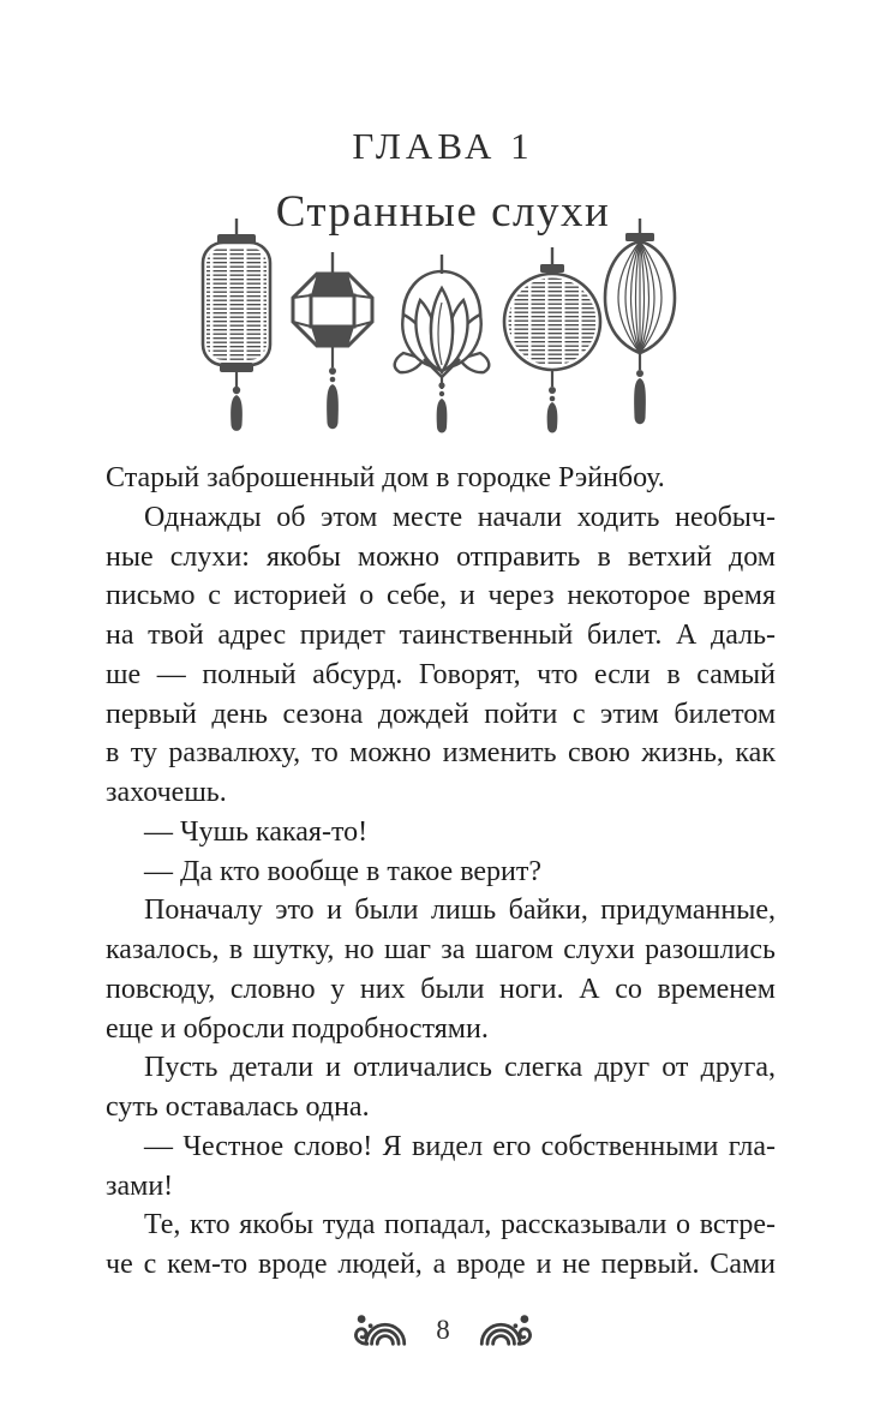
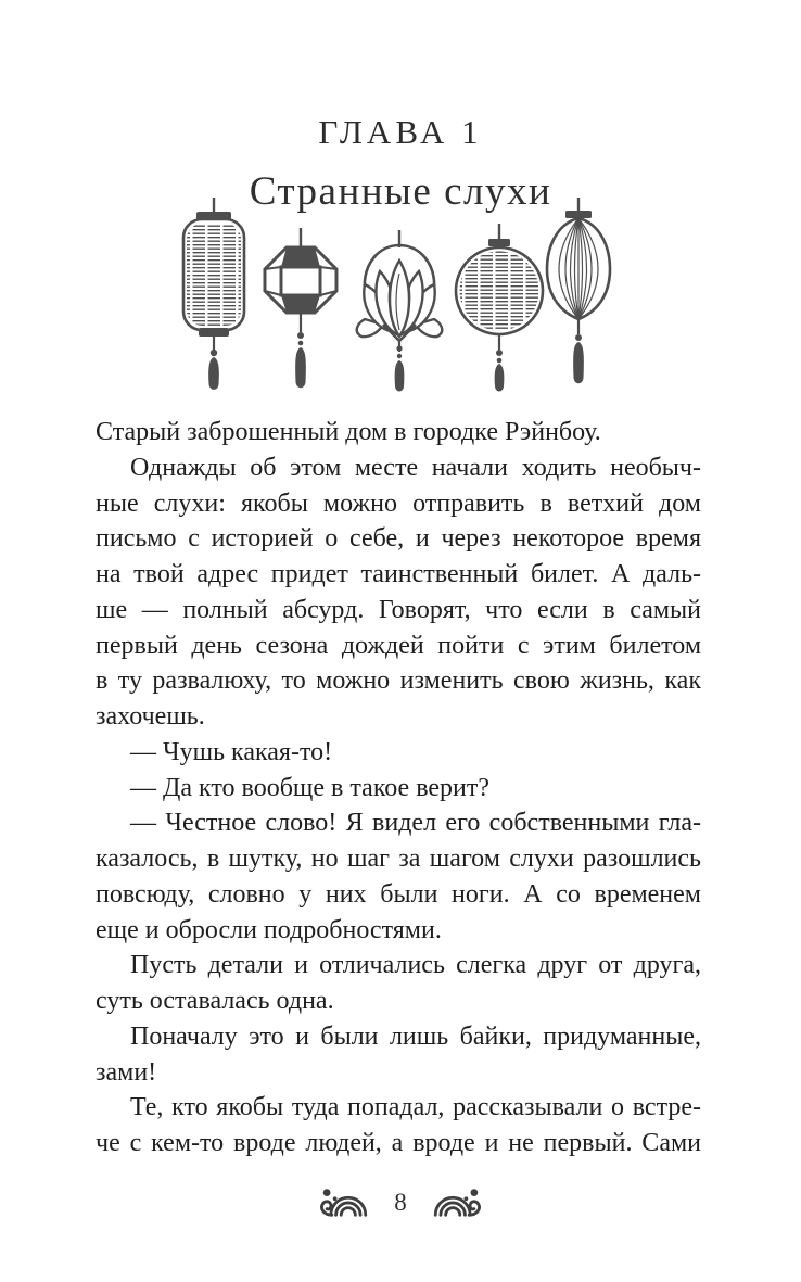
  ГЛАВА 1
  Странные слухи
  Старый заброшенный дом в городке Рэйнбоу.
  Однажды об этом месте начали ходить необыч-
  ные слухи: якобы можно отправить в ветхий дом
  письмо с историей о себе, и через некоторое время
  на твой адрес придет таинственный билет. А даль-
  ше — полный абсурд. Говорят, что если в самый
  первый день сезона дождей пойти с этим билетом
  в ту развалюху, то можно изменить свою жизнь, как
  захочешь.
  — Чушь какая-то!
  — Да кто вообще в такое верит?
- Поначалу это и были лишь байки, придуманные,
+ — Честное слово! Я видел его собственными гла-
  казалось, в шутку, но шаг за шагом слухи разошлись
  повсюду, словно у них были ноги. А со временем
  еще и обросли подробностями.
  Пусть детали и отличались слегка друг от друга,
  суть оставалась одна.
- — Честное слово! Я видел его собственными гла-
+ Поначалу это и были лишь байки, придуманные,
  зами!
  Те, кто якобы туда попадал, рассказывали о встре-
  че с кем-то вроде людей, а вроде и не первый. Сами
  8
